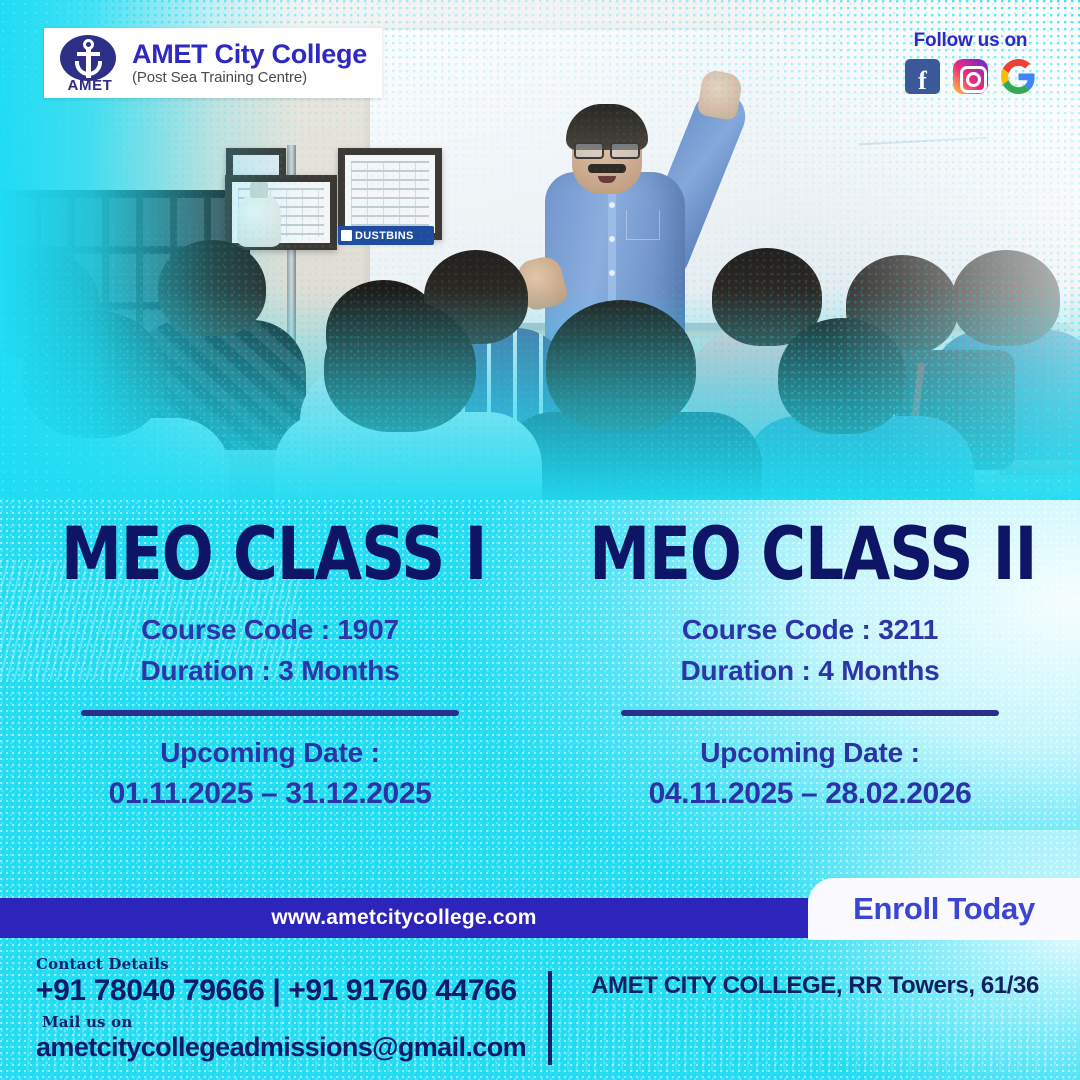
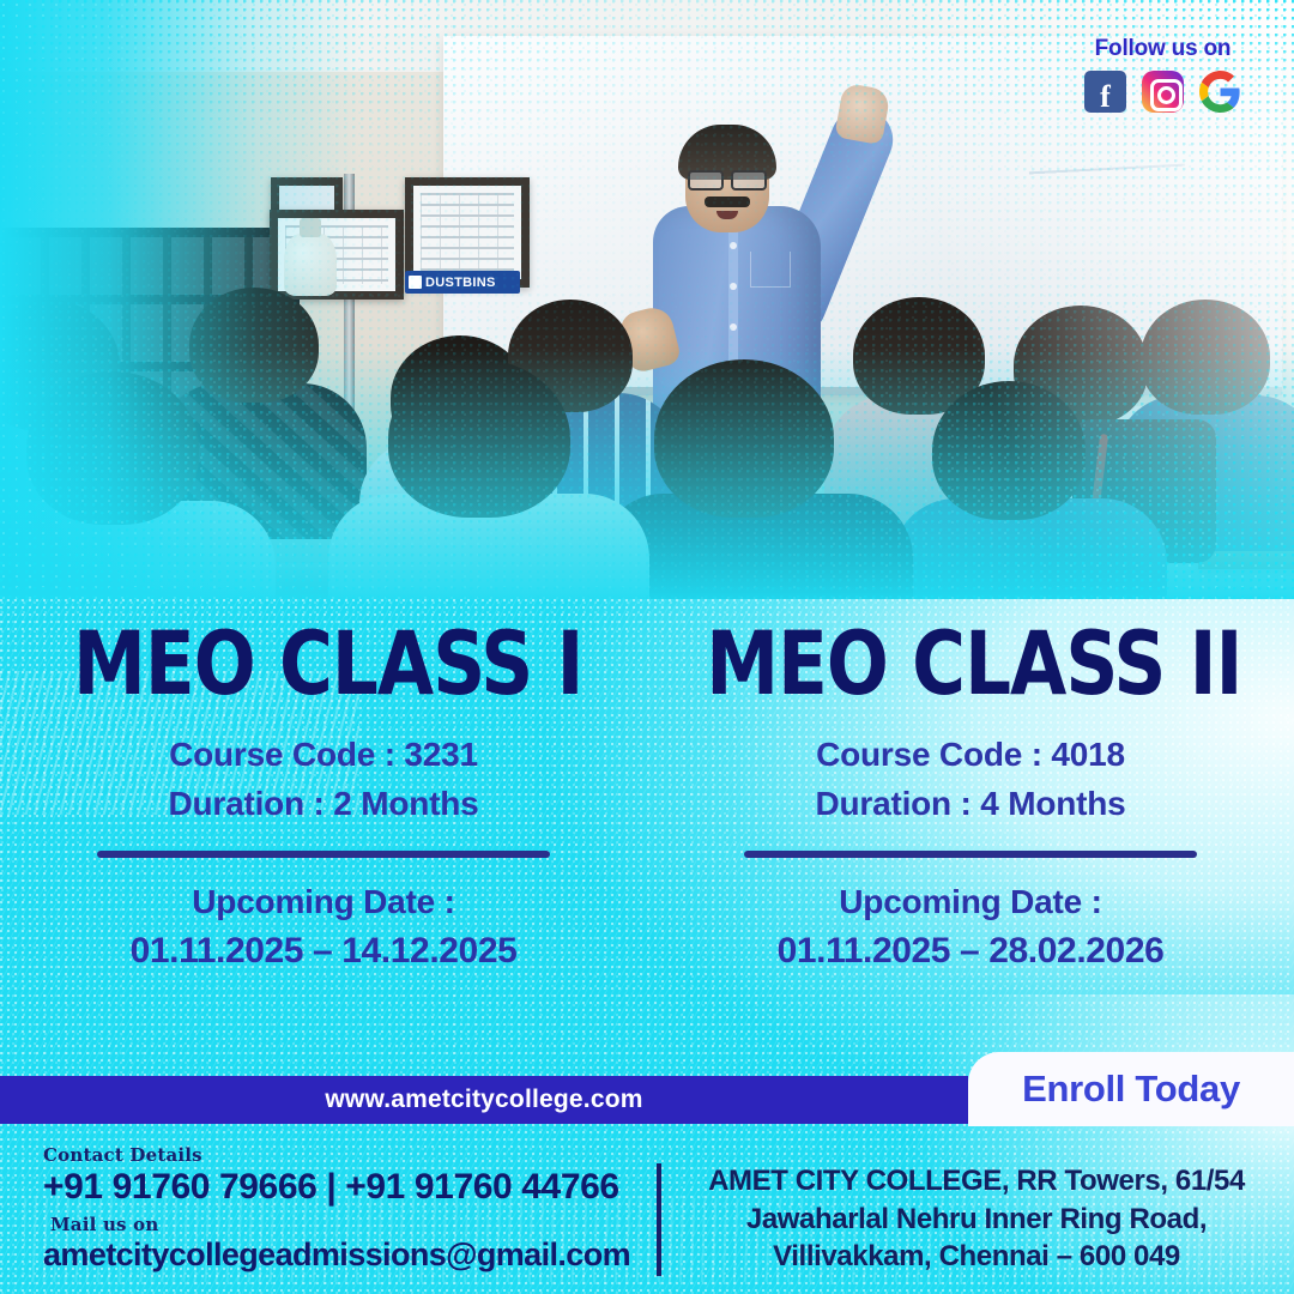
- AMET
- AMET City College
- (Post Sea Training Centre)
  Follow us on
  f
  MEO CLASS I
- Course Code : 1907
+ Course Code : 3231
- Duration : 3 Months
+ Duration : 2 Months
  Upcoming Date :
- 01.11.2025 – 31.12.2025
+ 01.11.2025 – 14.12.2025
  MEO CLASS II
- Course Code : 3211
+ Course Code : 4018
  Duration : 4 Months
  Upcoming Date :
- 04.11.2025 – 28.02.2026
+ 01.11.2025 – 28.02.2026
  www.ametcitycollege.com
  Enroll Today
  Contact Details
- +91 78040 79666 | +91 91760 44766
+ +91 91760 79666 | +91 91760 44766
  Mail us on
  ametcitycollegeadmissions@gmail.com
- AMET CITY COLLEGE, RR Towers, 61/36
+ AMET CITY COLLEGE, RR Towers, 61/54
+ Jawaharlal Nehru Inner Ring Road,
+ Villivakkam, Chennai – 600 049
